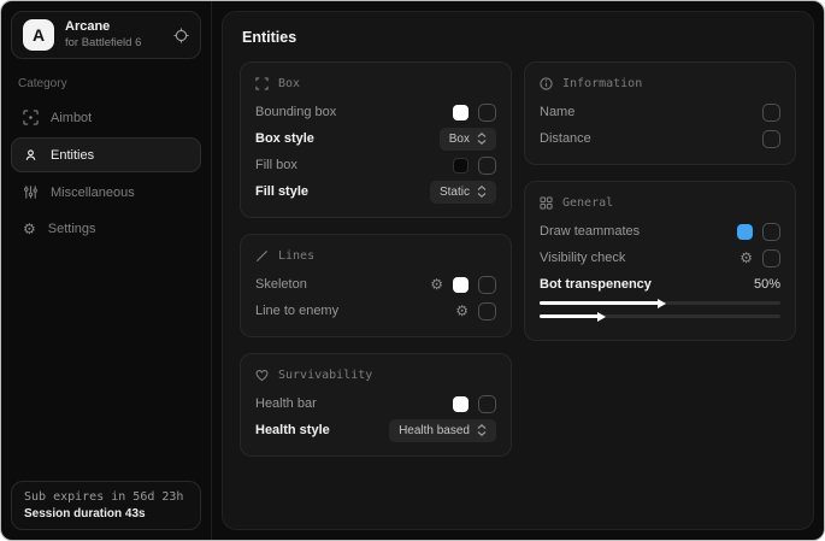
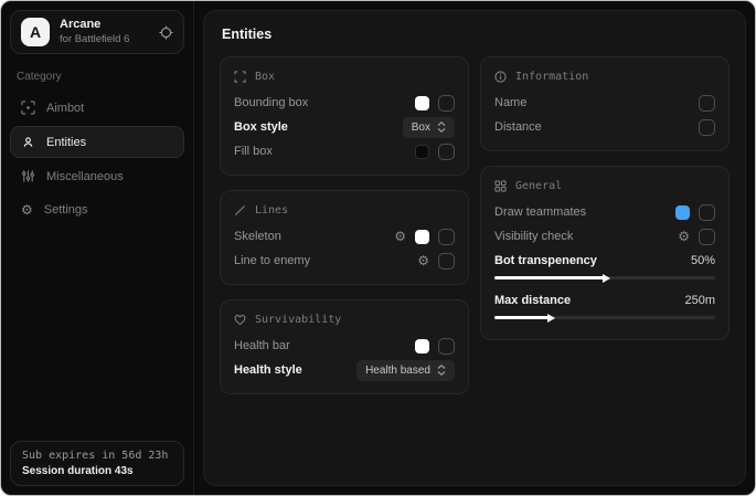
  A
  Arcane
  for Battlefield 6
  Category
  Aimbot
  Entities
  Miscellaneous
  ⚙
  Settings
  Sub expires in 56d 23h
  Session duration 43s
  Entities
  Box
  Bounding box
  Box style
  Box
  Fill box
- Fill style
- Static
  Lines
  Skeleton
  ⚙
  Line to enemy
  ⚙
  Survivability
  Health bar
  Health style
  Health based
  Information
  Name
  Distance
  General
  Draw teammates
  Visibility check
  ⚙
  Bot transpenency
  50%
+ Max distance
+ 250m
